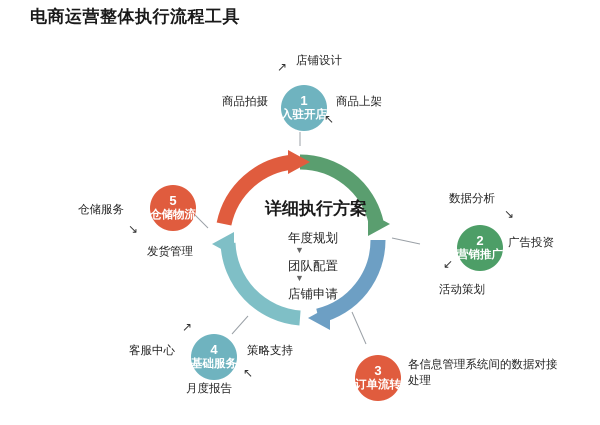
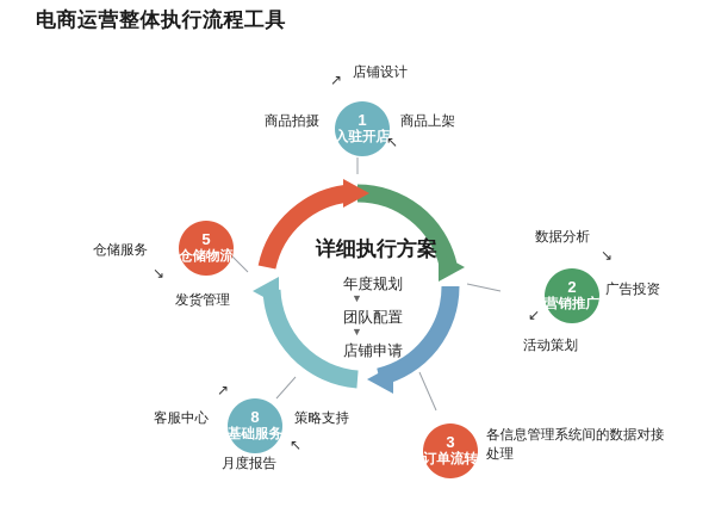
  电商运营整体执行流程工具
  详细执行方案
  年度规划
  ▼
  团队配置
  ▼
  店铺申请
  1
  入驻开店
  店铺设计
  商品拍摄
  商品上架
  ↗
  ↖
  2
  营销推广
  数据分析
  广告投资
  活动策划
  ↘
  ↙
  3
  订单流转
  各信息管理系统间的数据对接处理
- 4
+ 8
  基础服务
  客服中心
  策略支持
  月度报告
  ↗
  ↖
  5
  仓储物流
  仓储服务
  发货管理
  ↘
